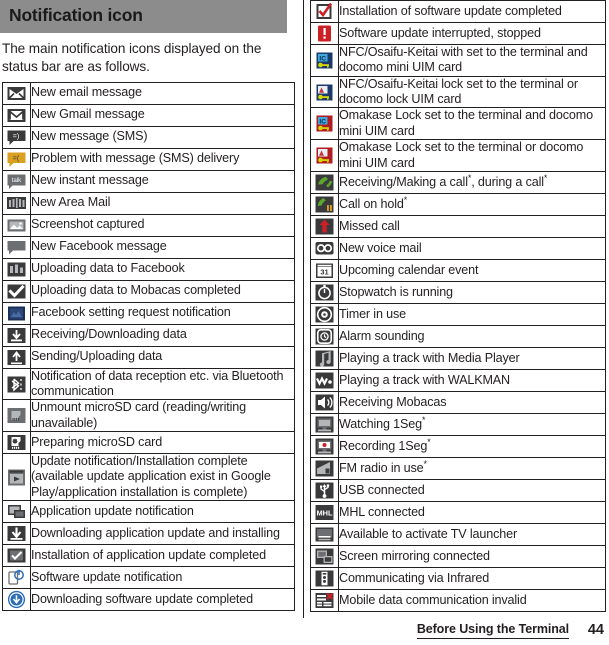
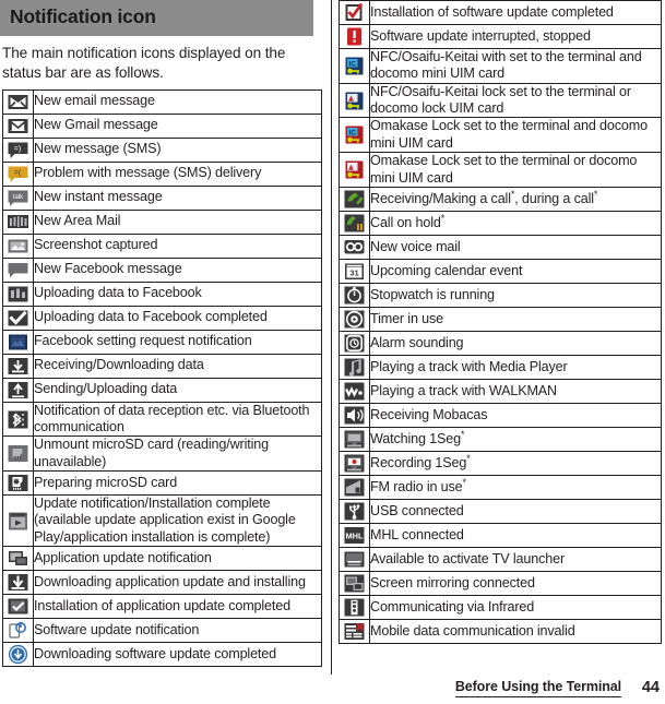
  Notification icon
  The main notification icons displayed on the status bar are as follows.
  	New email message
  	New Gmail message
  	New message (SMS)
  	Problem with message (SMS) delivery
  	New instant message
  	New Area Mail
  	Screenshot captured
  	New Facebook message
  	Uploading data to Facebook
- 	Uploading data to Mobacas completed
+ 	Uploading data to Facebook completed
  	Facebook setting request notification
  	Receiving/Downloading data
  	Sending/Uploading data
  	Notification of data reception etc. via Bluetooth communication
  	Unmount microSD card (reading/writing unavailable)
  	Preparing microSD card
  	Update notification/Installation complete (available update application exist in Google Play/application installation is complete)
  	Application update notification
  	Downloading application update and installing
  	Installation of application update completed
  	Software update notification
  	Downloading software update completed
  	Installation of software update completed
  	Software update interrupted, stopped
  	NFC/Osaifu-Keitai with set to the terminal and docomo mini UIM card
  	NFC/Osaifu-Keitai lock set to the terminal or docomo lock UIM card
  	Omakase Lock set to the terminal and docomo mini UIM card
  	Omakase Lock set to the terminal or docomo mini UIM card
  	Receiving/Making a call*, during a call*
  	Call on hold*
- 	Missed call
  	New voice mail
  31	Upcoming calendar event
  	Stopwatch is running
  	Timer in use
  	Alarm sounding
  	Playing a track with Media Player
  	Playing a track with WALKMAN
  	Receiving Mobacas
  	Watching 1Seg*
  	Recording 1Seg*
  	FM radio in use*
  	USB connected
  MHL	MHL connected
  	Available to activate TV launcher
  	Screen mirroring connected
  	Communicating via Infrared
  	Mobile data communication invalid
  Before Using the Terminal
  44
